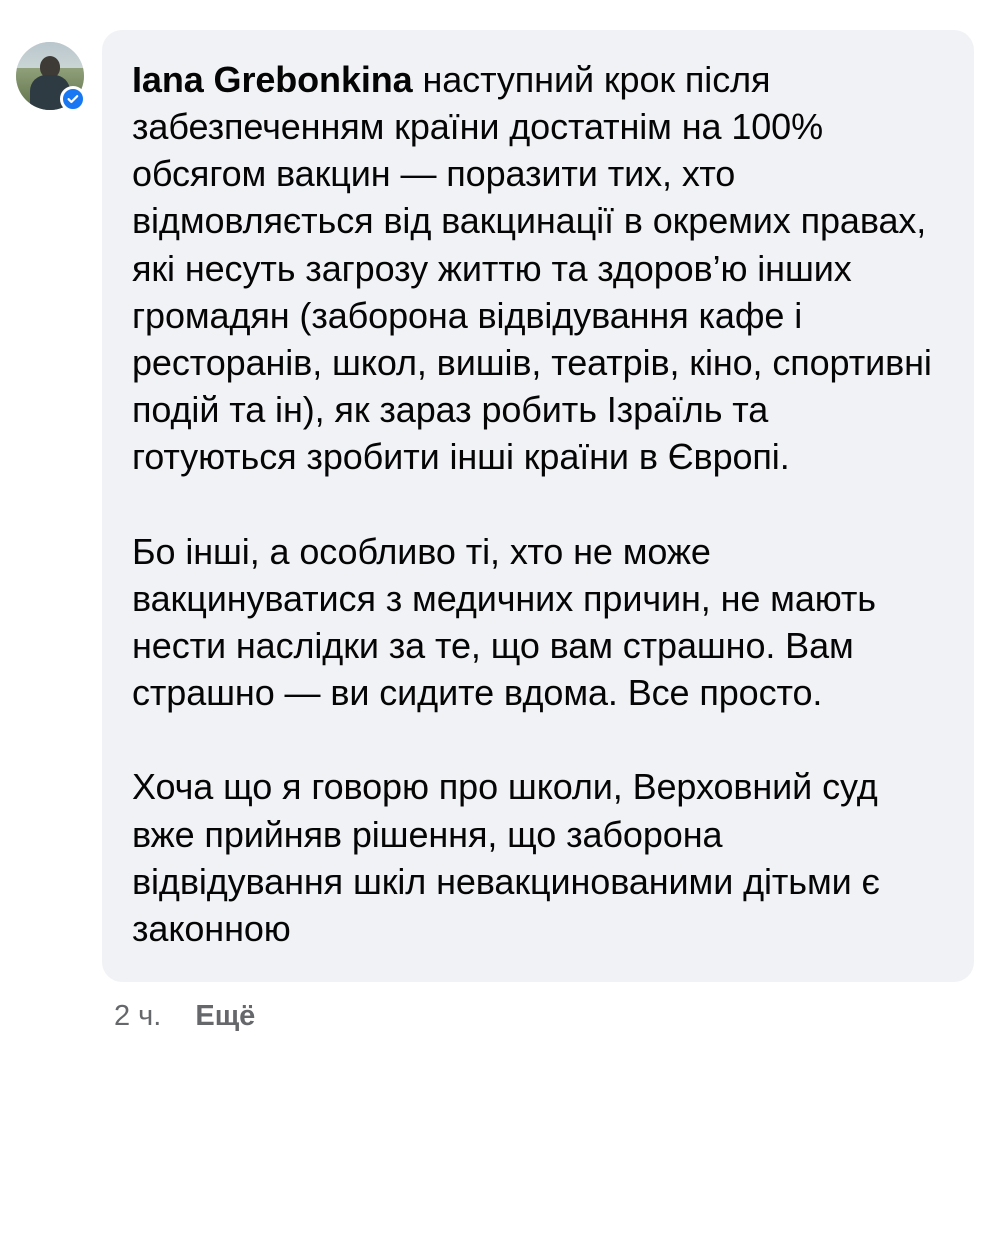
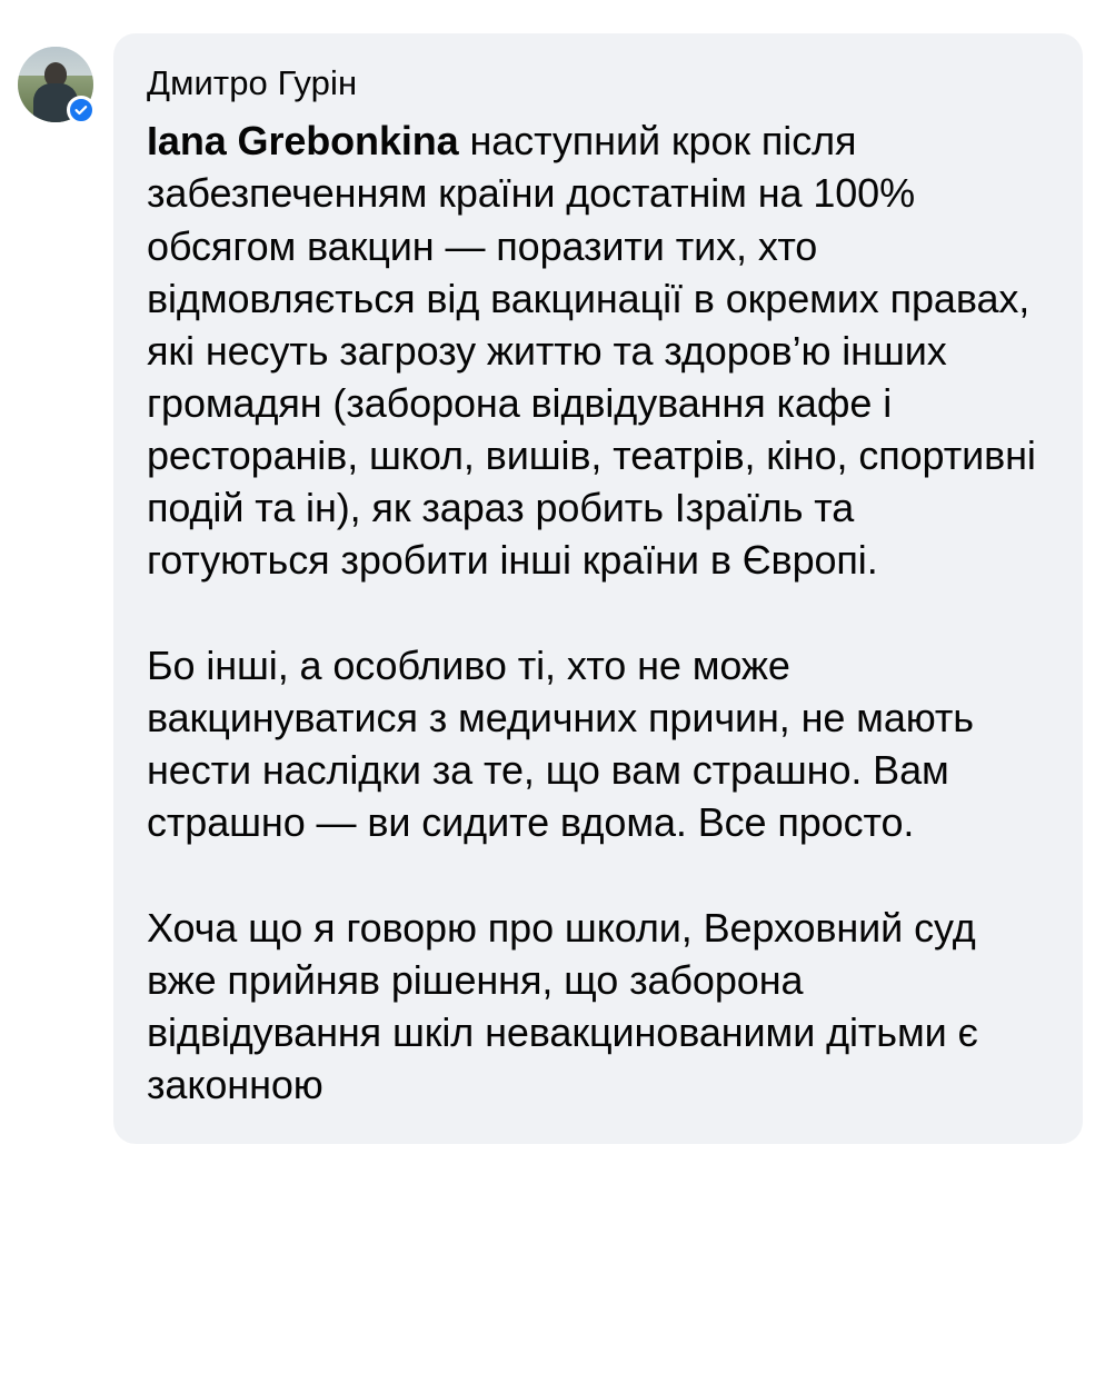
+ Дмитро Гурін
  Iana Grebonkina наступний крок після забезпеченням країни достатнім на 100% обсягом вакцин — поразити тих, хто відмовляється від вакцинації в окремих правах, які несуть загрозу життю та здоров’ю інших громадян (заборона відвідування кафе і ресторанів, школ, вишів, театрів, кіно, спортивні подій та ін), як зараз робить Ізраїль та готуються зробити інші країни в Європі.
  Бо інші, а особливо ті, хто не може вакцинуватися з медичних причин, не мають нести наслідки за те, що вам страшно. Вам страшно — ви сидите вдома. Все просто.
  Хоча що я говорю про школи, Верховний суд вже прийняв рішення, що заборона відвідування шкіл невакцинованими дітьми є законною
- 2 ч.
- Ещё
